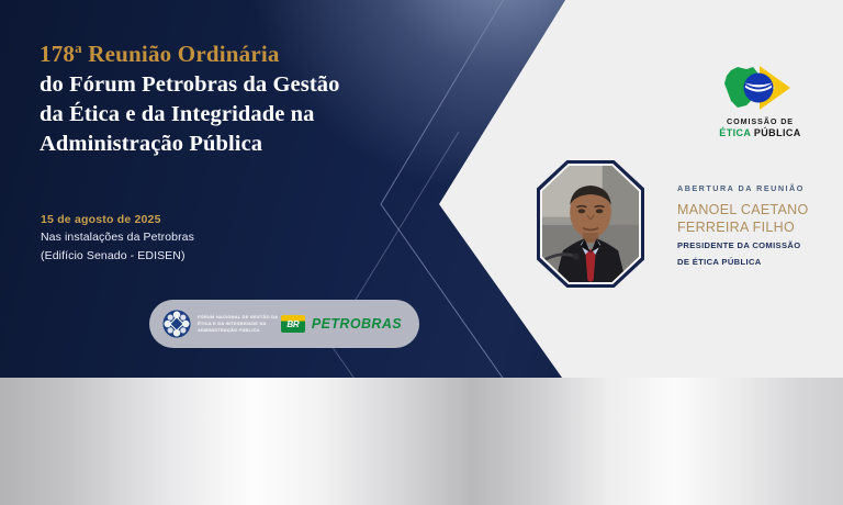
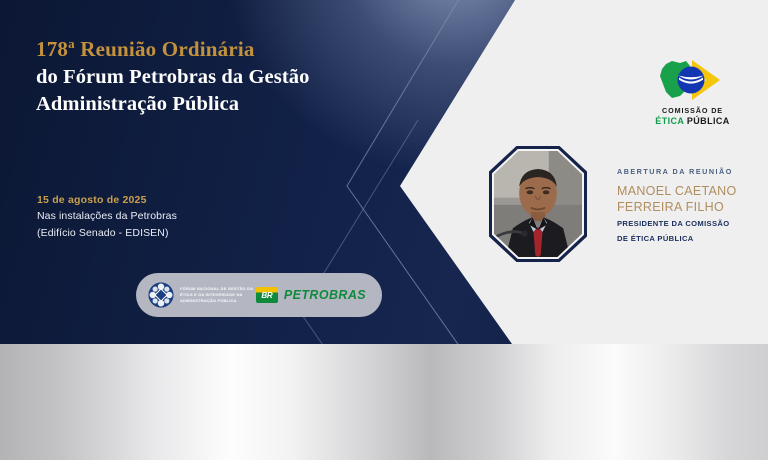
  178a Reunião Ordinária
  do Fórum Petrobras da Gestão
- da Ética e da Integridade na
  Administração Pública
  15 de agosto de 2025
  Nas instalações da Petrobras
  (Edifício Senado - EDISEN)
  BR
  PETROBRAS
  COMISSÃO DE
  ÉTICA PÚBLICA
  ABERTURA DA REUNIÃO
  MANOEL CAETANO
  FERREIRA FILHO
  PRESIDENTE DA COMISSÃO
  DE ÉTICA PÚBLICA
